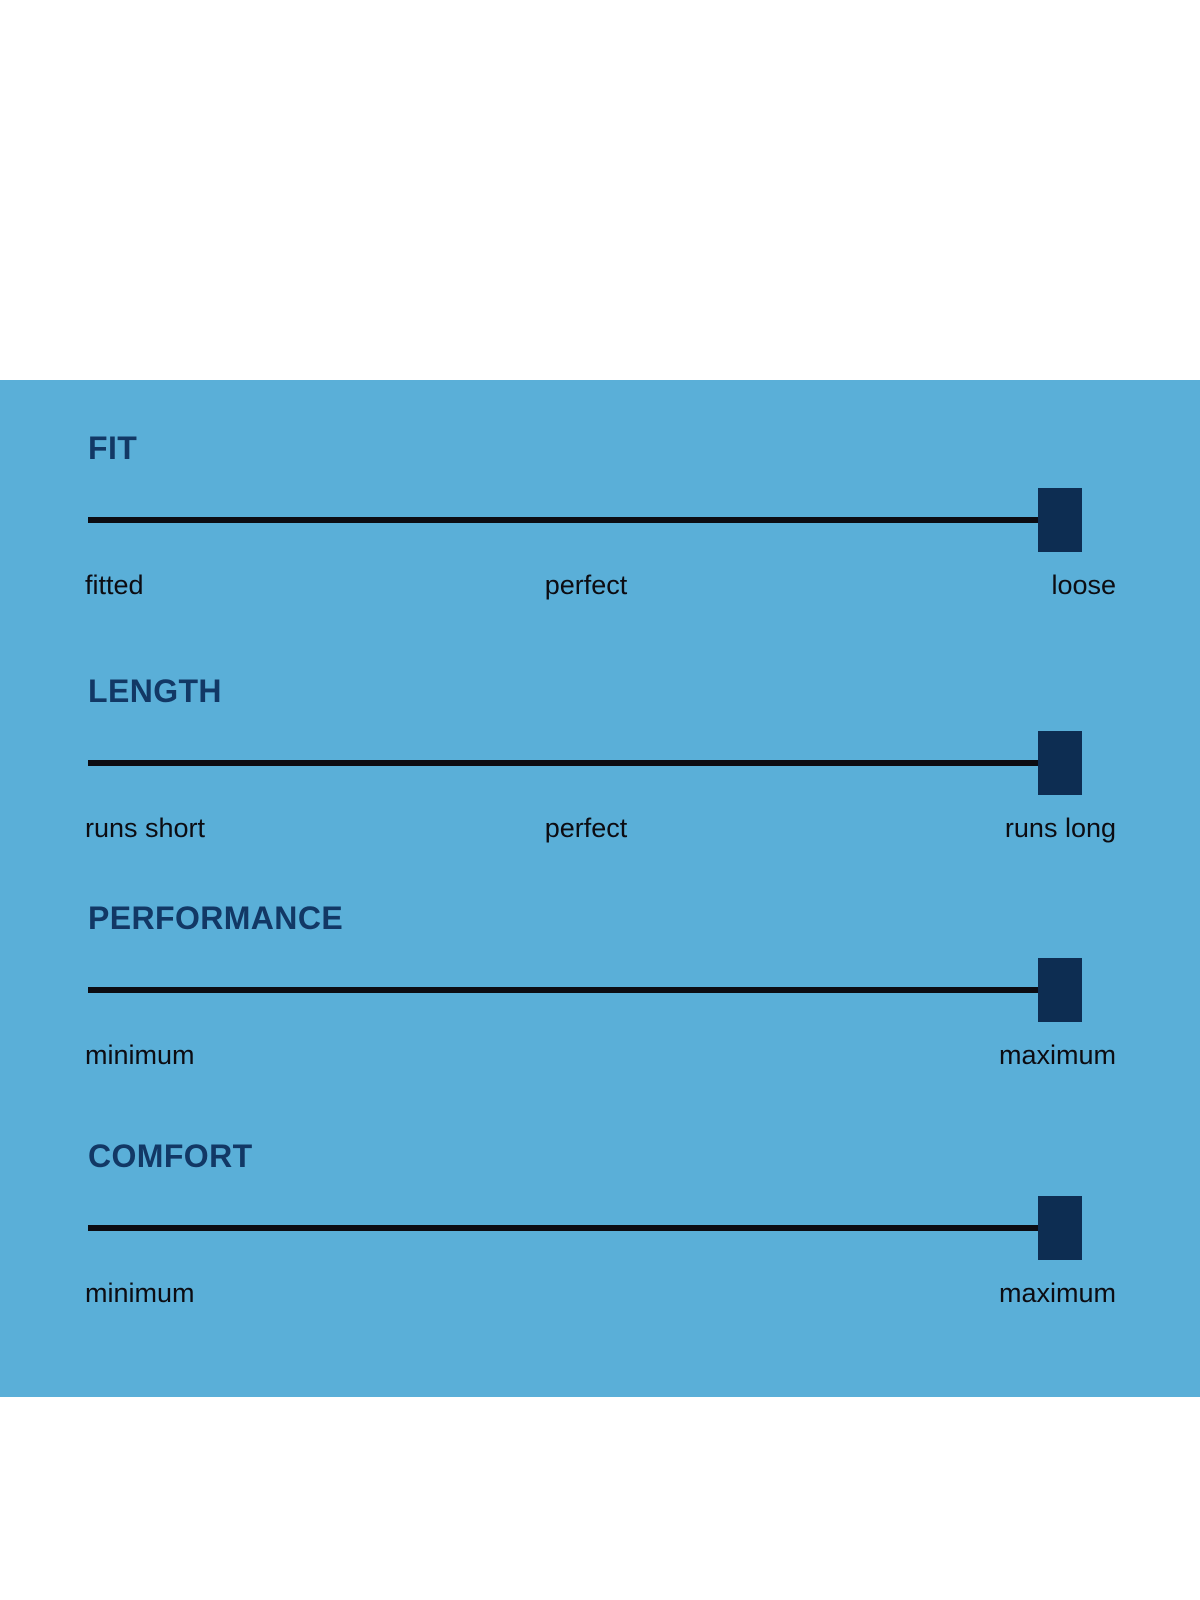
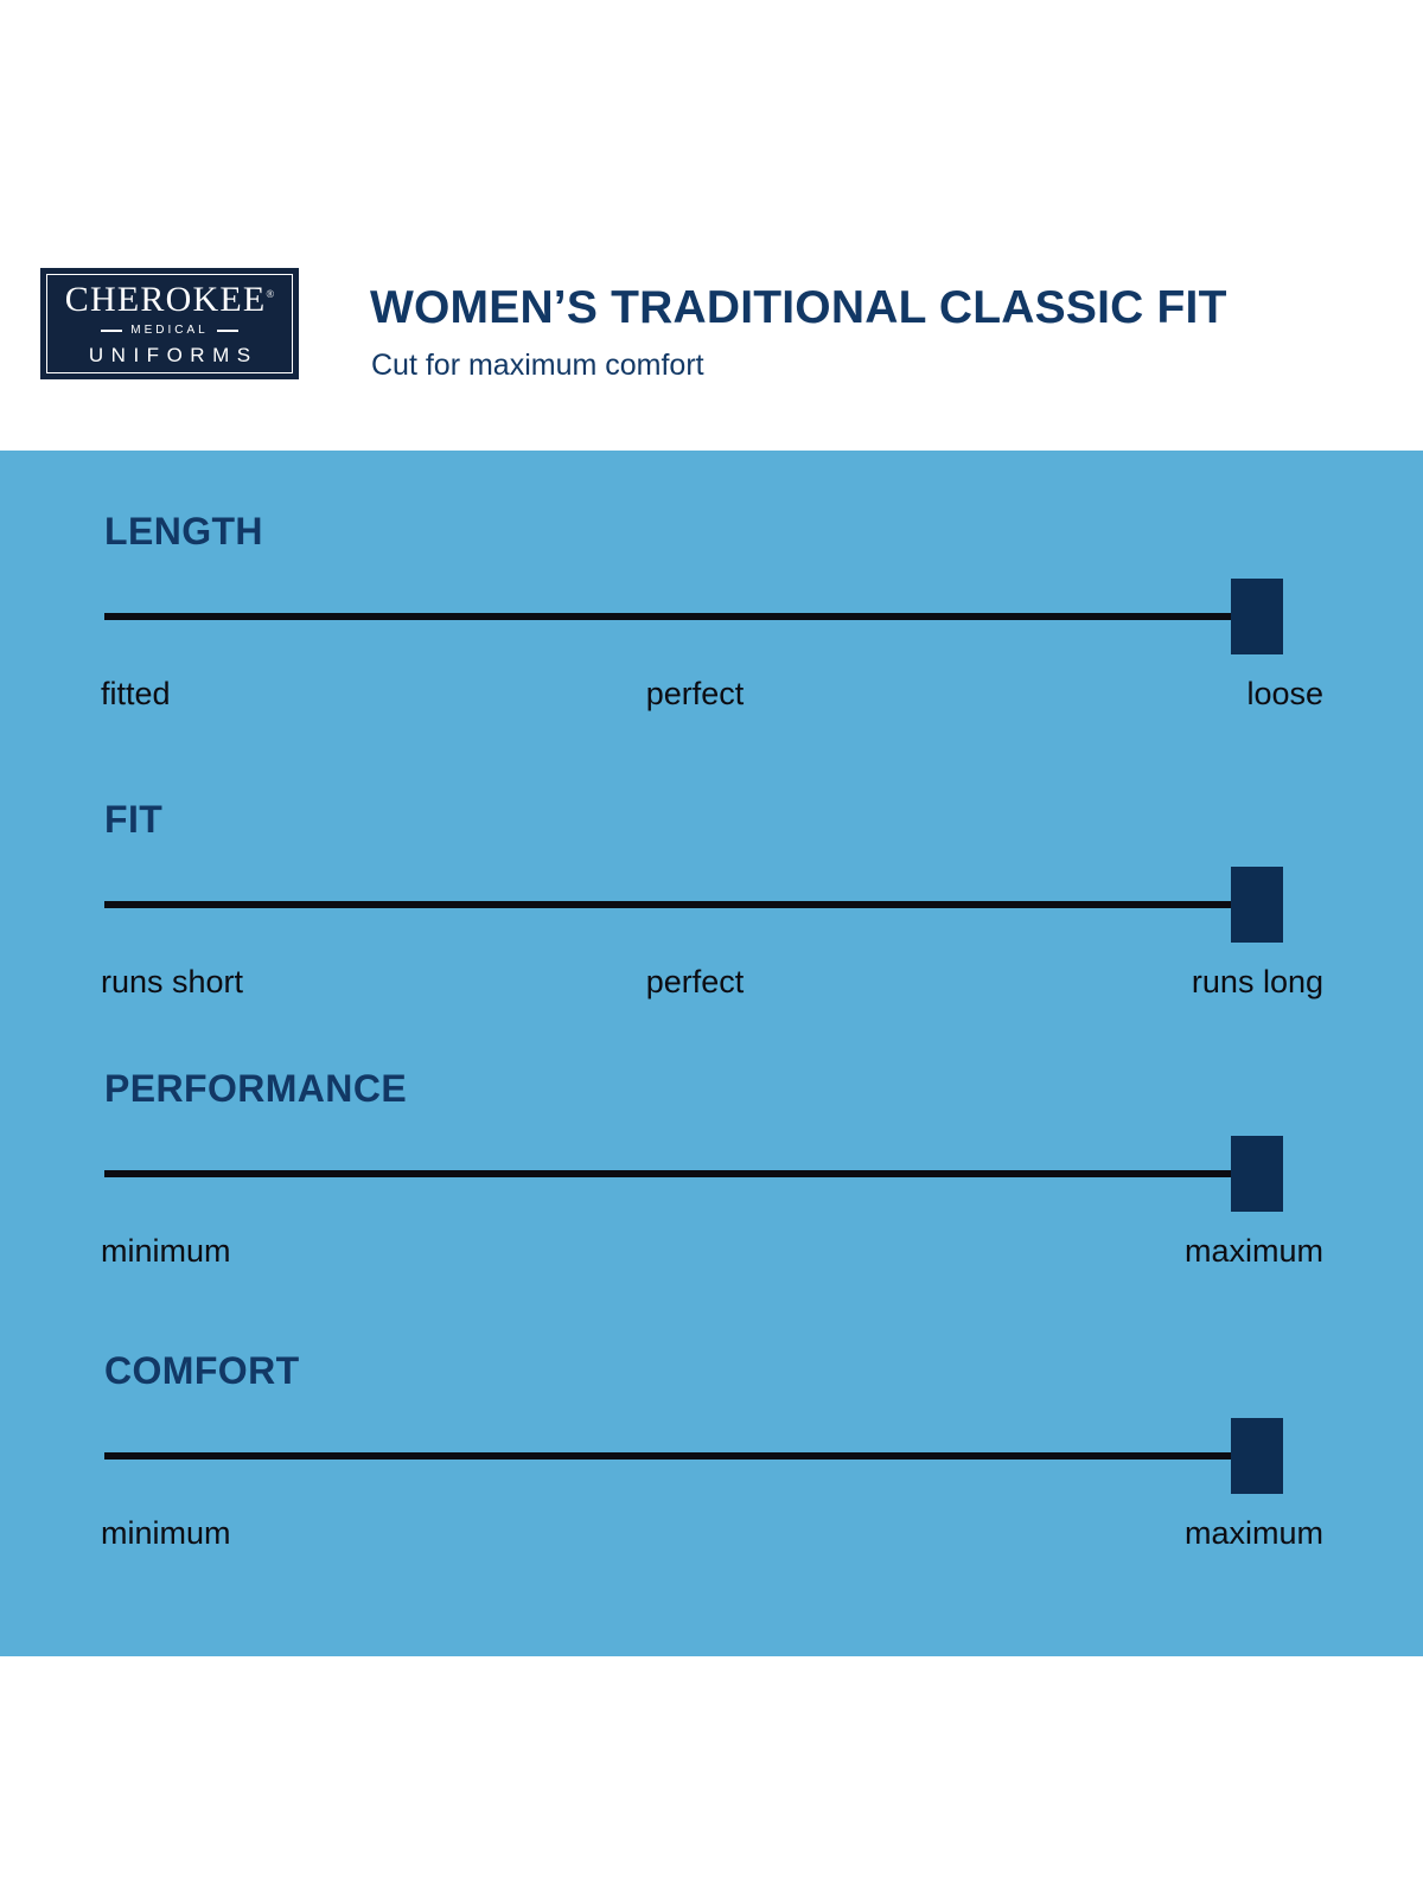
+ CHEROKEE®
+ MEDICAL
+ UNIFORMS
+ WOMEN’S TRADITIONAL CLASSIC FIT
+ Cut for maximum comfort
- FIT
+ LENGTH
  fitted
  perfect
  loose
- LENGTH
+ FIT
  runs short
  perfect
  runs long
  PERFORMANCE
  minimum
  maximum
  COMFORT
  minimum
  maximum
